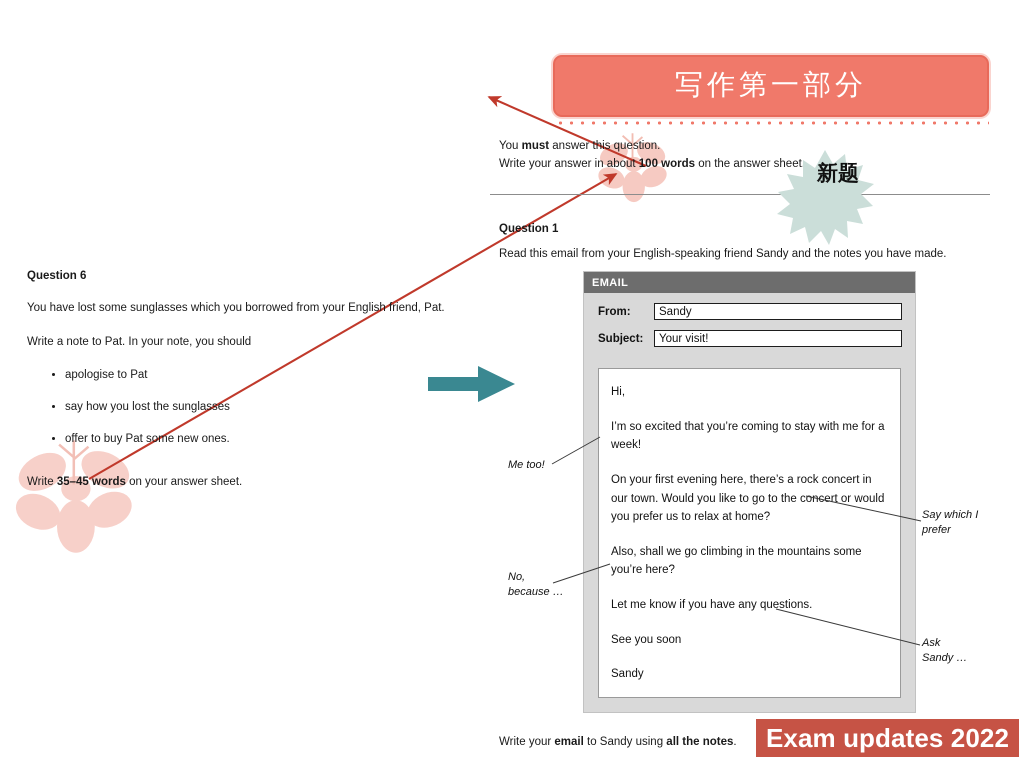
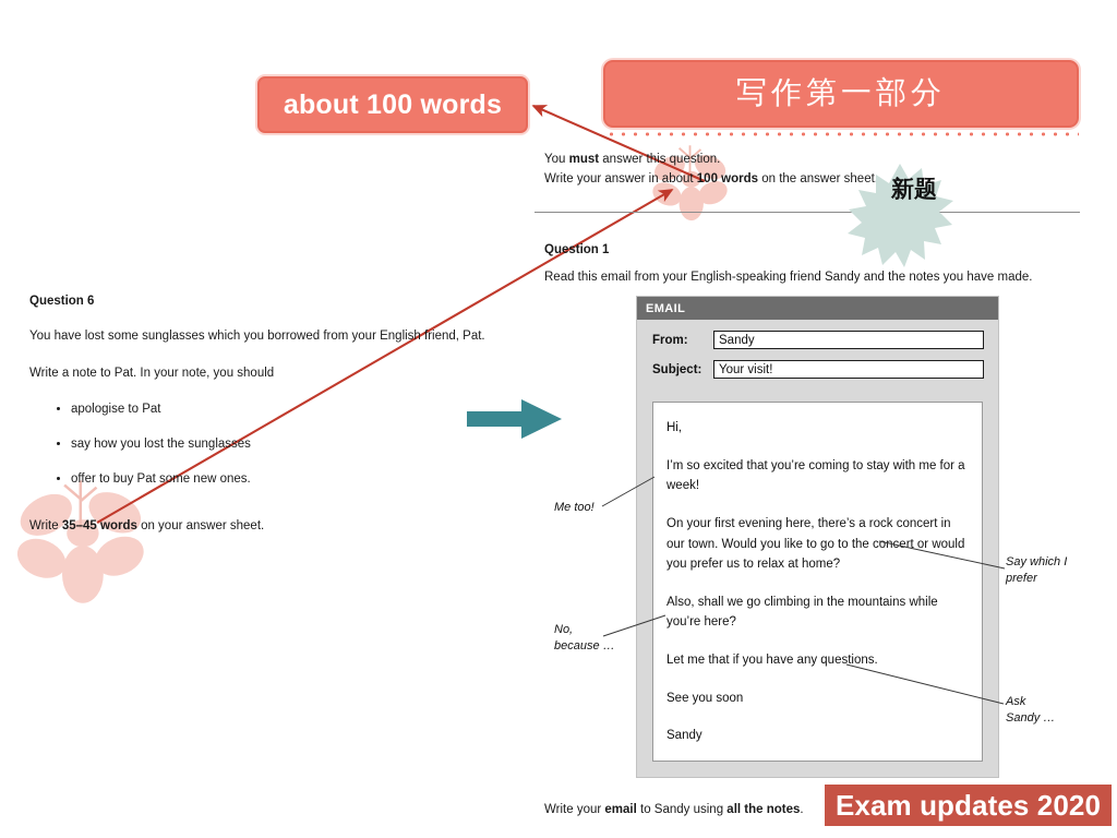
+ about 100 words
  写作第一部分
  You must answer this question.
  Write your answer in about 100 words on the answer sheet
  Question 1
  Read this email from your English-speaking friend Sandy and the notes you have made.
  新题
  EMAIL
  From:
  Sandy
  Subject:
  Your visit!
  Hi,
  I’m so excited that you’re coming to stay with me for a week!
  On your first evening here, there’s a rock concert in our town. Would you like to go to the cocert or would you prefer us to relax at home?
- Also, shall we go climbing in the mountains some you’re here?
+ Also, shall we go climbing in the mountains while you’re here?
- Let me know if you have any questions.
+ Let me that if you have any questions.
  See you soon
  Sandy
  Me too!
  No,
  because …
  Say which I
  prefer
  Ask
  Sandy …
  Question 6
  You have lost some sunglasses which you borrowed from your English friend, Pat.
  Write a note to Pat. In your note, you should
  apologise to Pat
  say how you lost the sunglasses
  offer to buy Pat some new ones.
  Write 35–45 words on your answer sheet.
  Write your email to Sandy using all the notes.
- Exam updates 2022
+ Exam updates 2020
